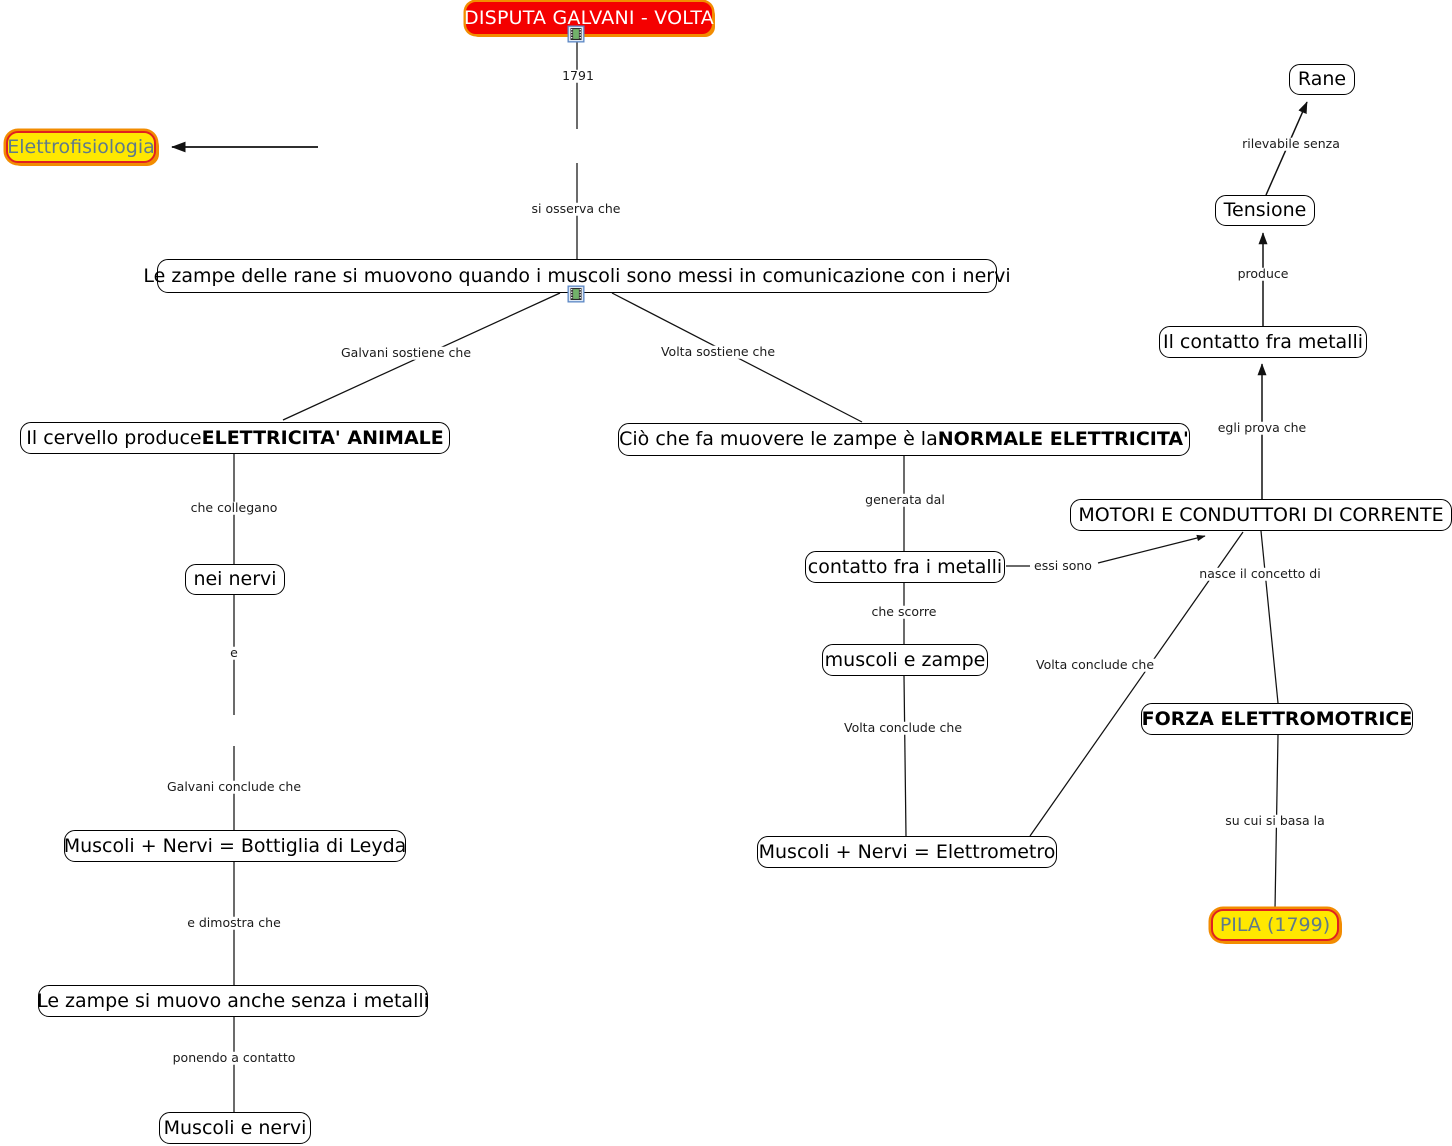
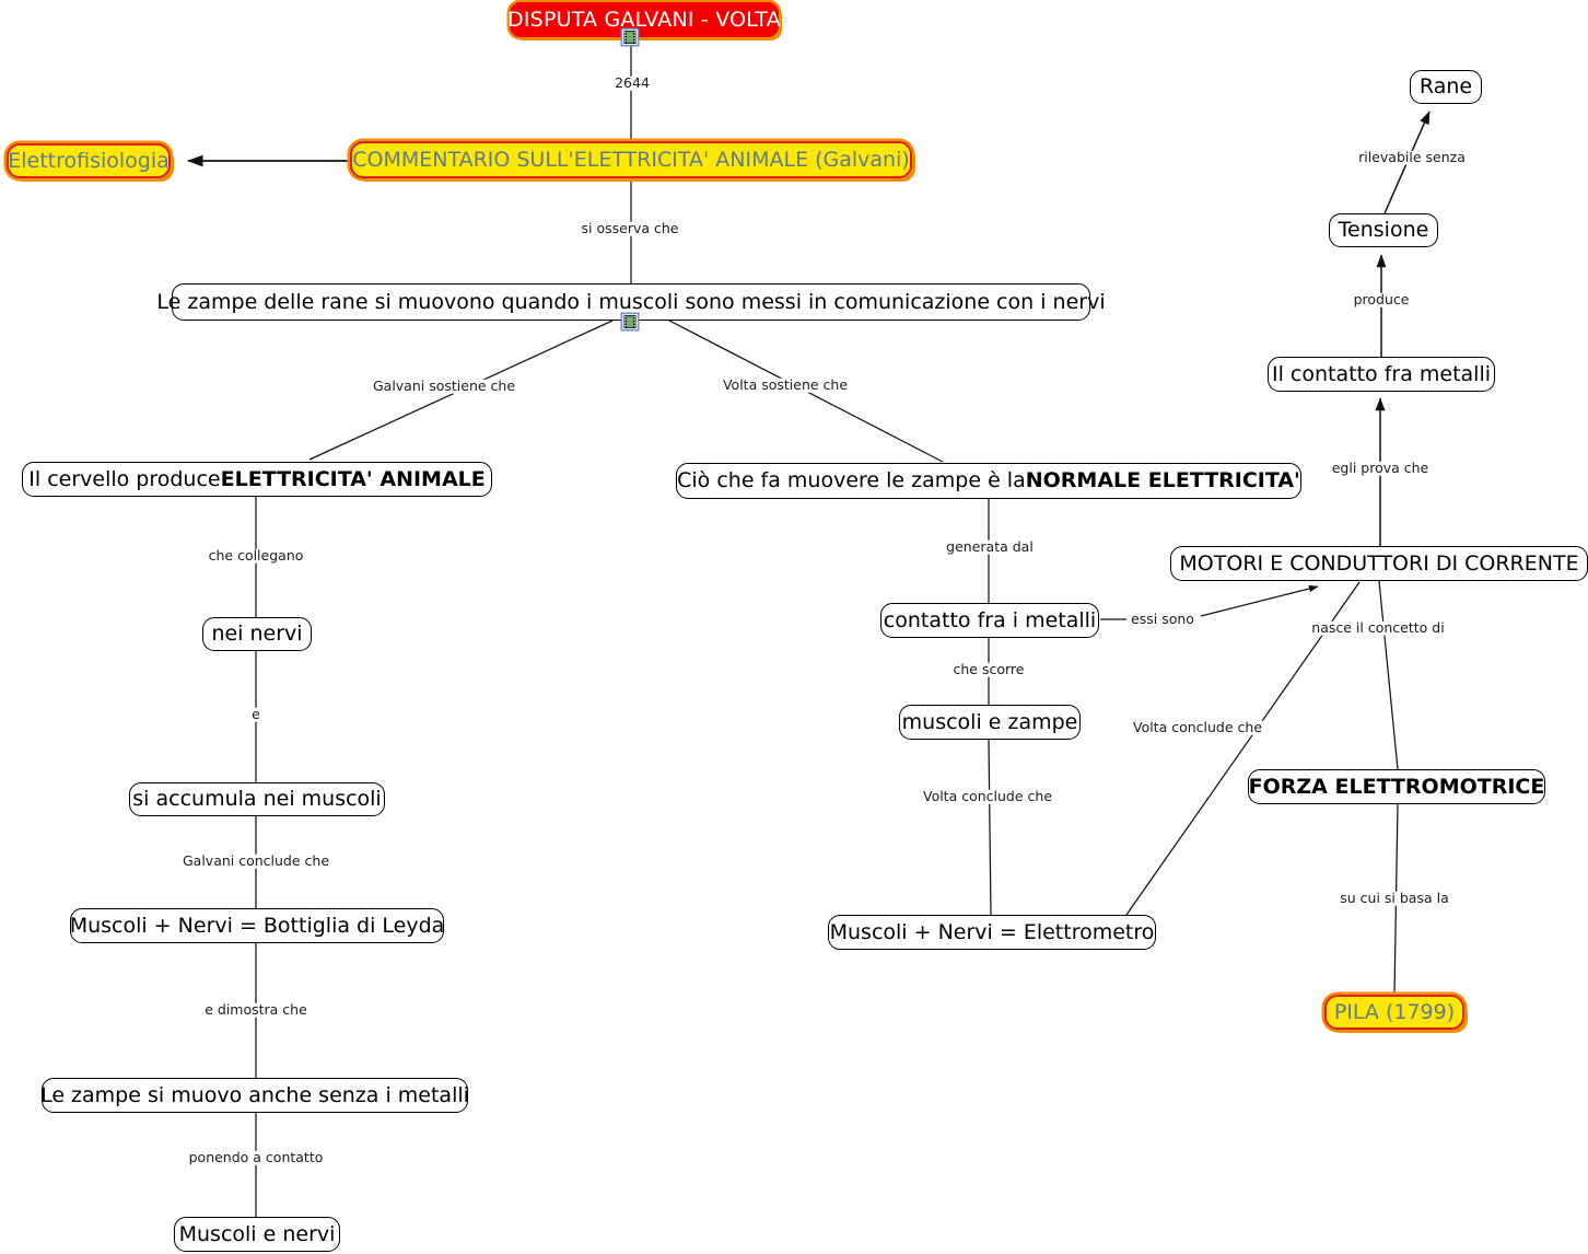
  DISPUTA GALVANI - VOLTA
  Elettrofisiologia
+ COMMENTARIO SULL'ELETTRICITA' ANIMALE (Galvani)
  Le zampe delle rane si muovono quando i muscoli sono messi in comunicazione con i nervi
  Il cervello produce
  ELETTRICITA' ANIMALE
  Ciò che fa muovere le zampe è la
  NORMALE ELETTRICITA'
  nei nervi
+ si accumula nei muscoli
  Muscoli + Nervi = Bottiglia di Leyda
  Le zampe si muovo anche senza i metalli
  Muscoli e nervi
  contatto fra i metalli
  muscoli e zampe
  Muscoli + Nervi = Elettrometro
  Rane
  Tensione
  Il contatto fra metalli
  MOTORI E CONDUTTORI DI CORRENTE
  FORZA ELETTROMOTRICE
  PILA (1799)
- 1791
+ 2644
  si osserva che
  Galvani sostiene che
  Volta sostiene che
  che collegano
  e
  Galvani conclude che
  e dimostra che
  ponendo a contatto
  generata dal
  che scorre
  Volta conclude che
  essi sono
  Volta conclude che
  nasce il concetto di
  egli prova che
  produce
  rilevabile senza
  su cui si basa la
